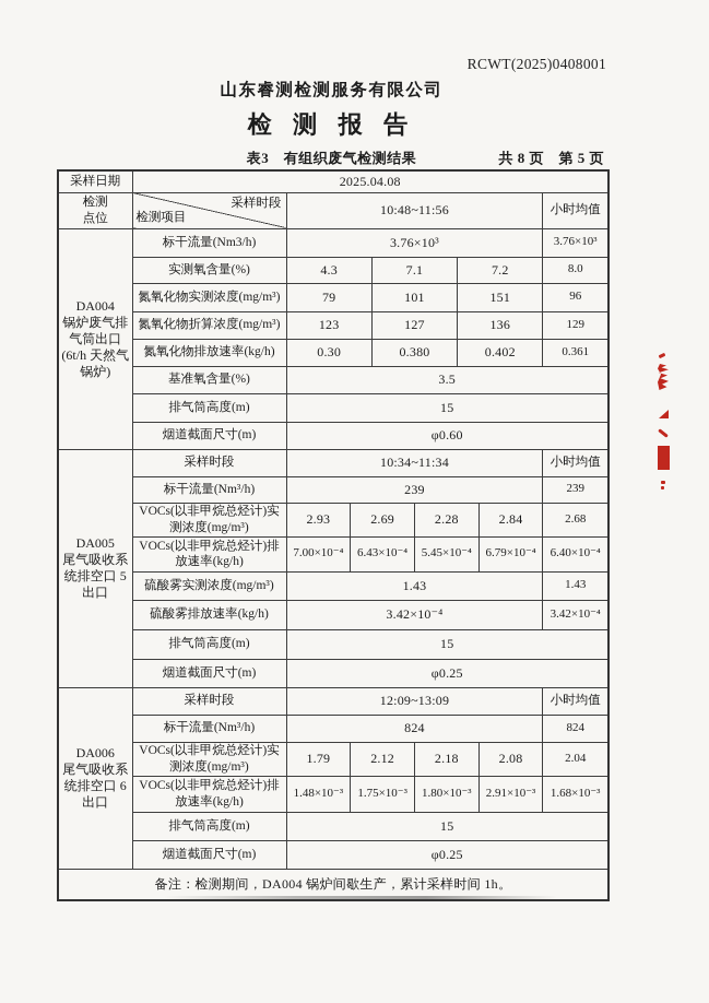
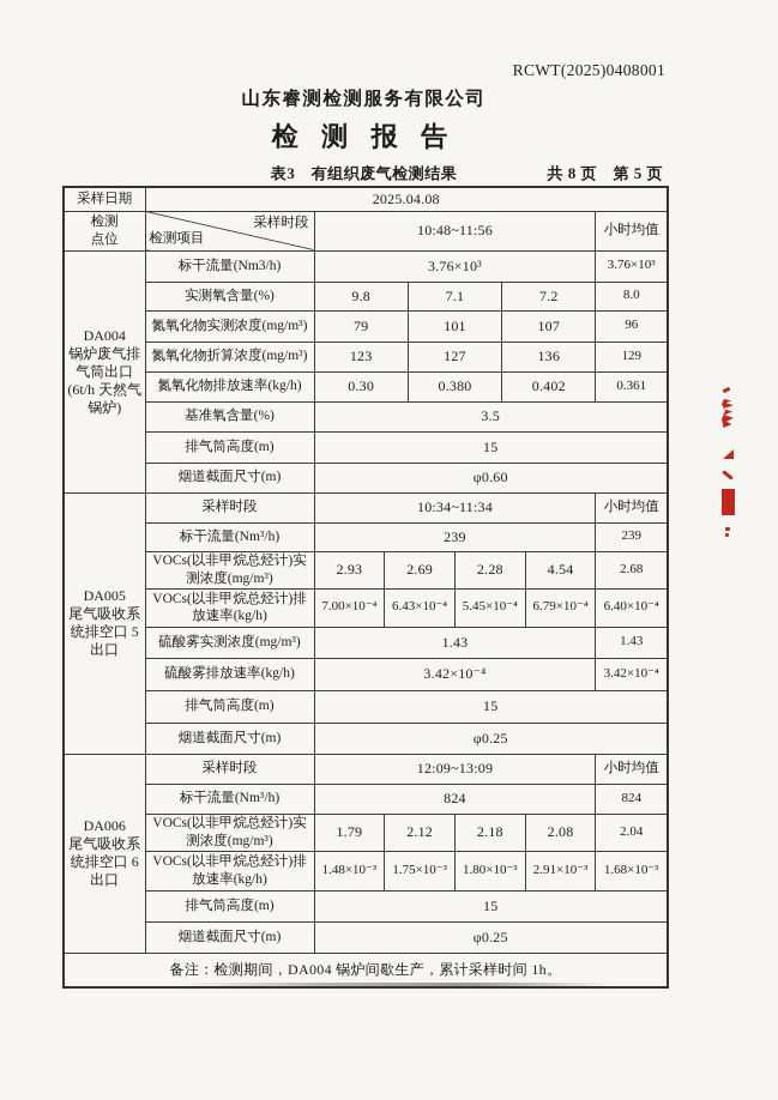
  RCWT(2025)0408001
  山东睿测检测服务有限公司
  检 测 报 告
  表3 有组织废气检测结果
  共 8 页 第 5 页
  采样日期	2025.04.08
  检测 点位	采样时段 检测项目	10:48~11:56	小时均值
  DA004 锅炉废气排 气筒出口 (6t/h 天然气 锅炉)	标干流量(Nm3/h)	3.76×10³	3.76×10³
- 实测氧含量(%)	4.3	7.1	7.2	8.0
+ 实测氧含量(%)	9.8	7.1	7.2	8.0
- 氮氧化物实测浓度(mg/m³)	79	101	151	96
+ 氮氧化物实测浓度(mg/m³)	79	101	107	96
  氮氧化物折算浓度(mg/m³)	123	127	136	129
  氮氧化物排放速率(kg/h)	0.30	0.380	0.402	0.361
  基准氧含量(%)	3.5
  排气筒高度(m)	15
  烟道截面尺寸(m)	φ0.60
  DA005 尾气吸收系 统排空口 5 出口	采样时段	10:34~11:34	小时均值
  标干流量(Nm³/h)	239	239
- VOCs(以非甲烷总烃计)实测浓度(mg/m³)	2.93	2.69	2.28	2.84	2.68
+ VOCs(以非甲烷总烃计)实测浓度(mg/m³)	2.93	2.69	2.28	4.54	2.68
  VOCs(以非甲烷总烃计)排放速率(kg/h)	7.00×10⁻⁴	6.43×10⁻⁴	5.45×10⁻⁴	6.79×10⁻⁴	6.40×10⁻⁴
  硫酸雾实测浓度(mg/m³)	1.43	1.43
  硫酸雾排放速率(kg/h)	3.42×10⁻⁴	3.42×10⁻⁴
  排气筒高度(m)	15
  烟道截面尺寸(m)	φ0.25
  DA006 尾气吸收系 统排空口 6 出口	采样时段	12:09~13:09	小时均值
  标干流量(Nm³/h)	824	824
  VOCs(以非甲烷总烃计)实测浓度(mg/m³)	1.79	2.12	2.18	2.08	2.04
  VOCs(以非甲烷总烃计)排放速率(kg/h)	1.48×10⁻³	1.75×10⁻³	1.80×10⁻³	2.91×10⁻³	1.68×10⁻³
  排气筒高度(m)	15
  烟道截面尺寸(m)	φ0.25
  备注：检测期间，DA004 锅炉间歇生产，累计采样时间 1h。
